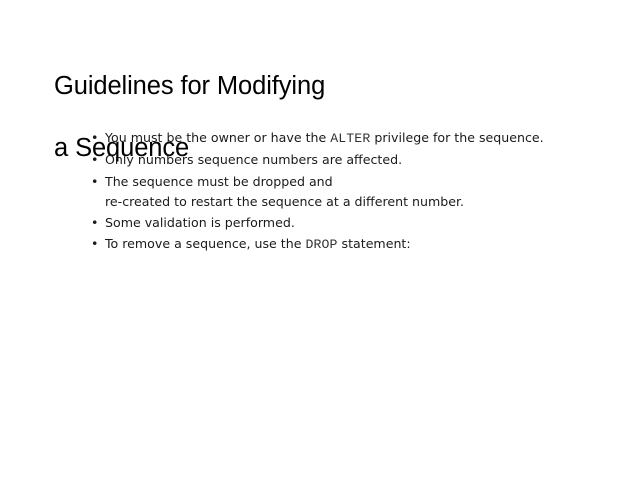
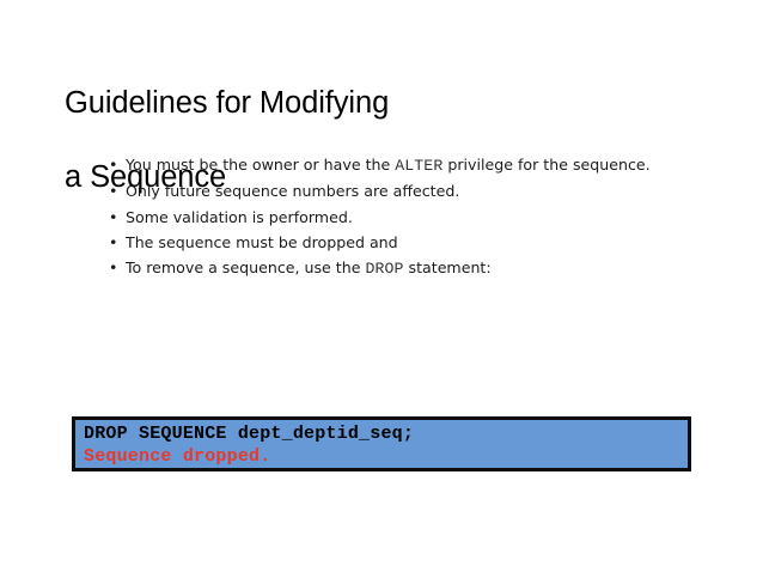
  Guidelines for Modifying
  a Sequence
  •
  You must be the owner or have the ALTER privilege for the sequence.
  •
- Only numbers sequence numbers are affected.
+ Only future sequence numbers are affected.
  •
- The sequence must be dropped and
+ Some validation is performed.
- re-created to restart the sequence at a different number.
  •
- Some validation is performed.
+ The sequence must be dropped and
  •
  To remove a sequence, use the DROP statement:
+ DROP SEQUENCE dept_deptid_seq;
+ Sequence dropped.
